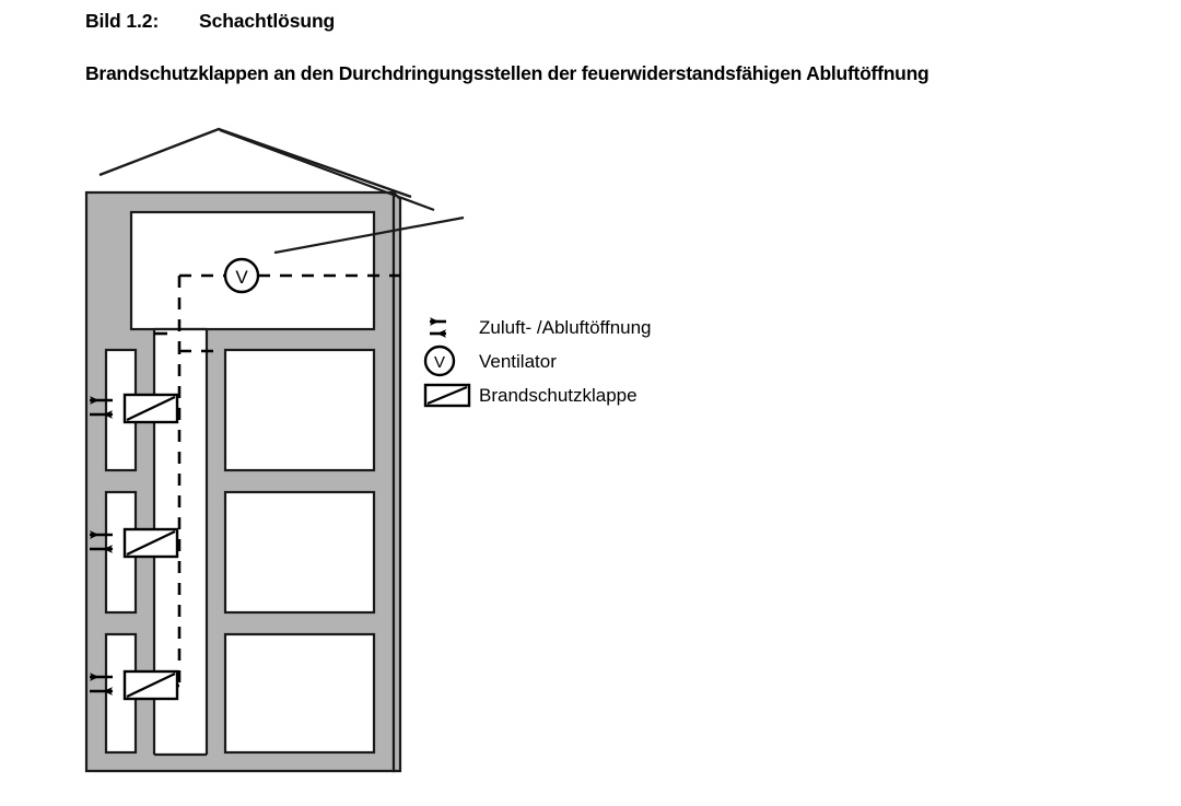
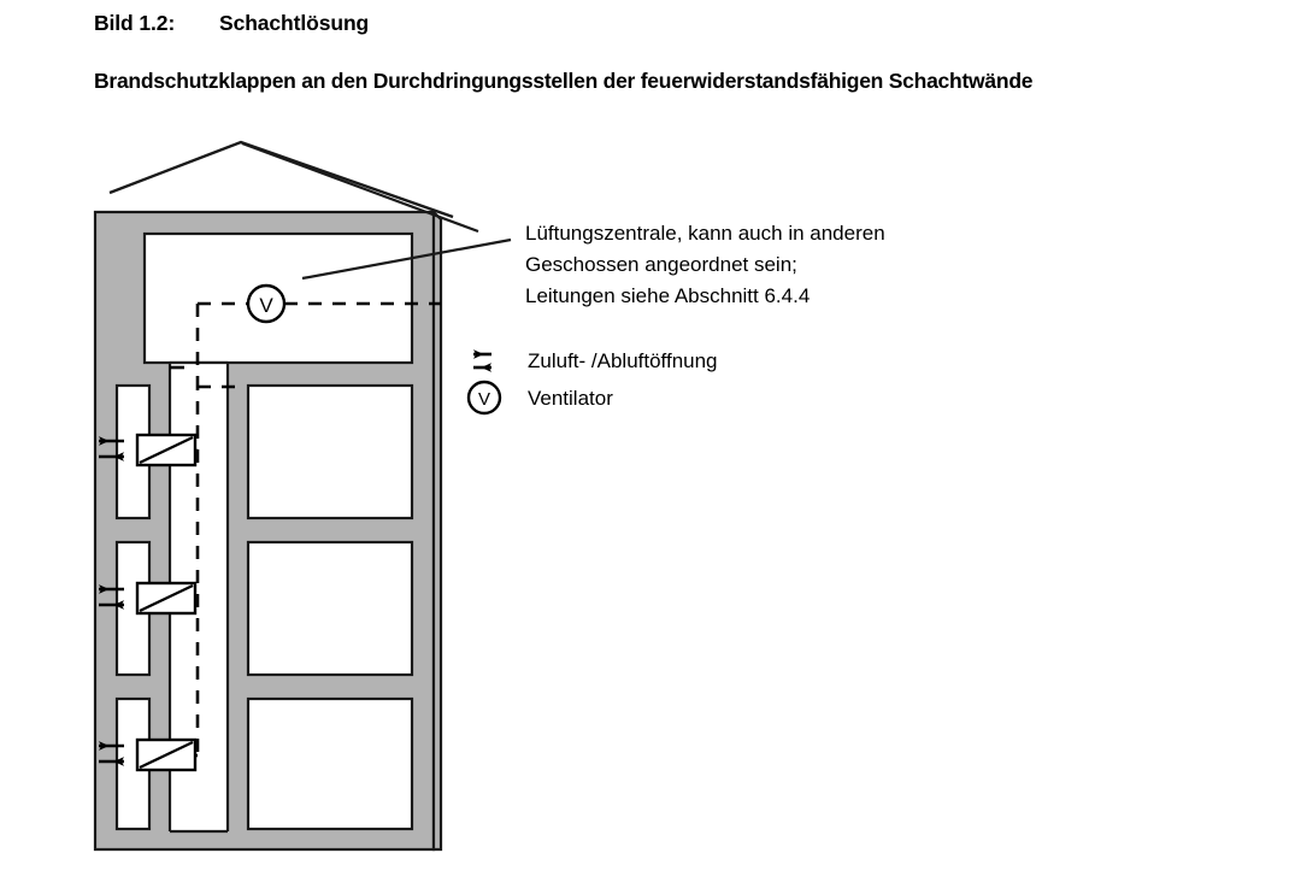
  Bild 1.2: Schachtlösung
- Brandschutzklappen an den Durchdringungsstellen der feuerwiderstandsfähigen Abluftöffnung
+ Brandschutzklappen an den Durchdringungsstellen der feuerwiderstandsfähigen Schachtwände
  V
+ Lüftungszentrale, kann auch in anderen
+ Geschossen angeordnet sein;
+ Leitungen siehe Abschnitt 6.4.4
  Zuluft- /Abluftöffnung
  V
  Ventilator
- Brandschutzklappe
